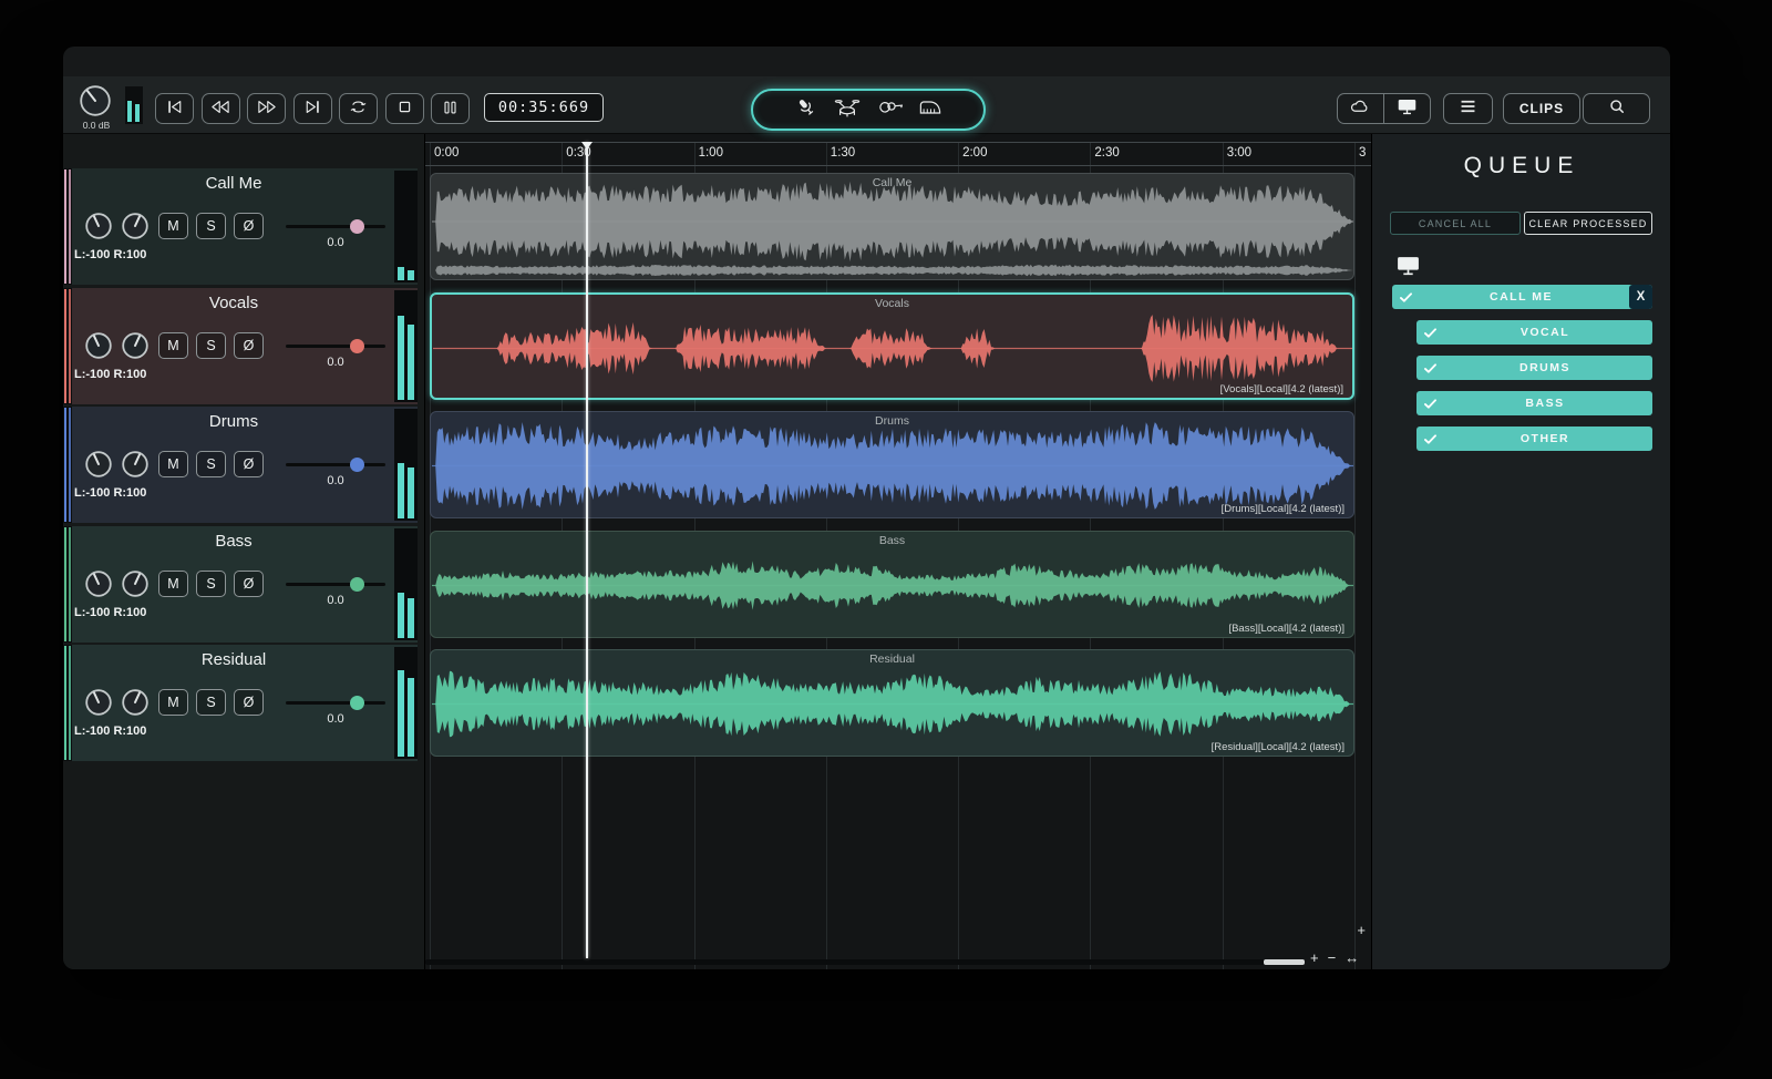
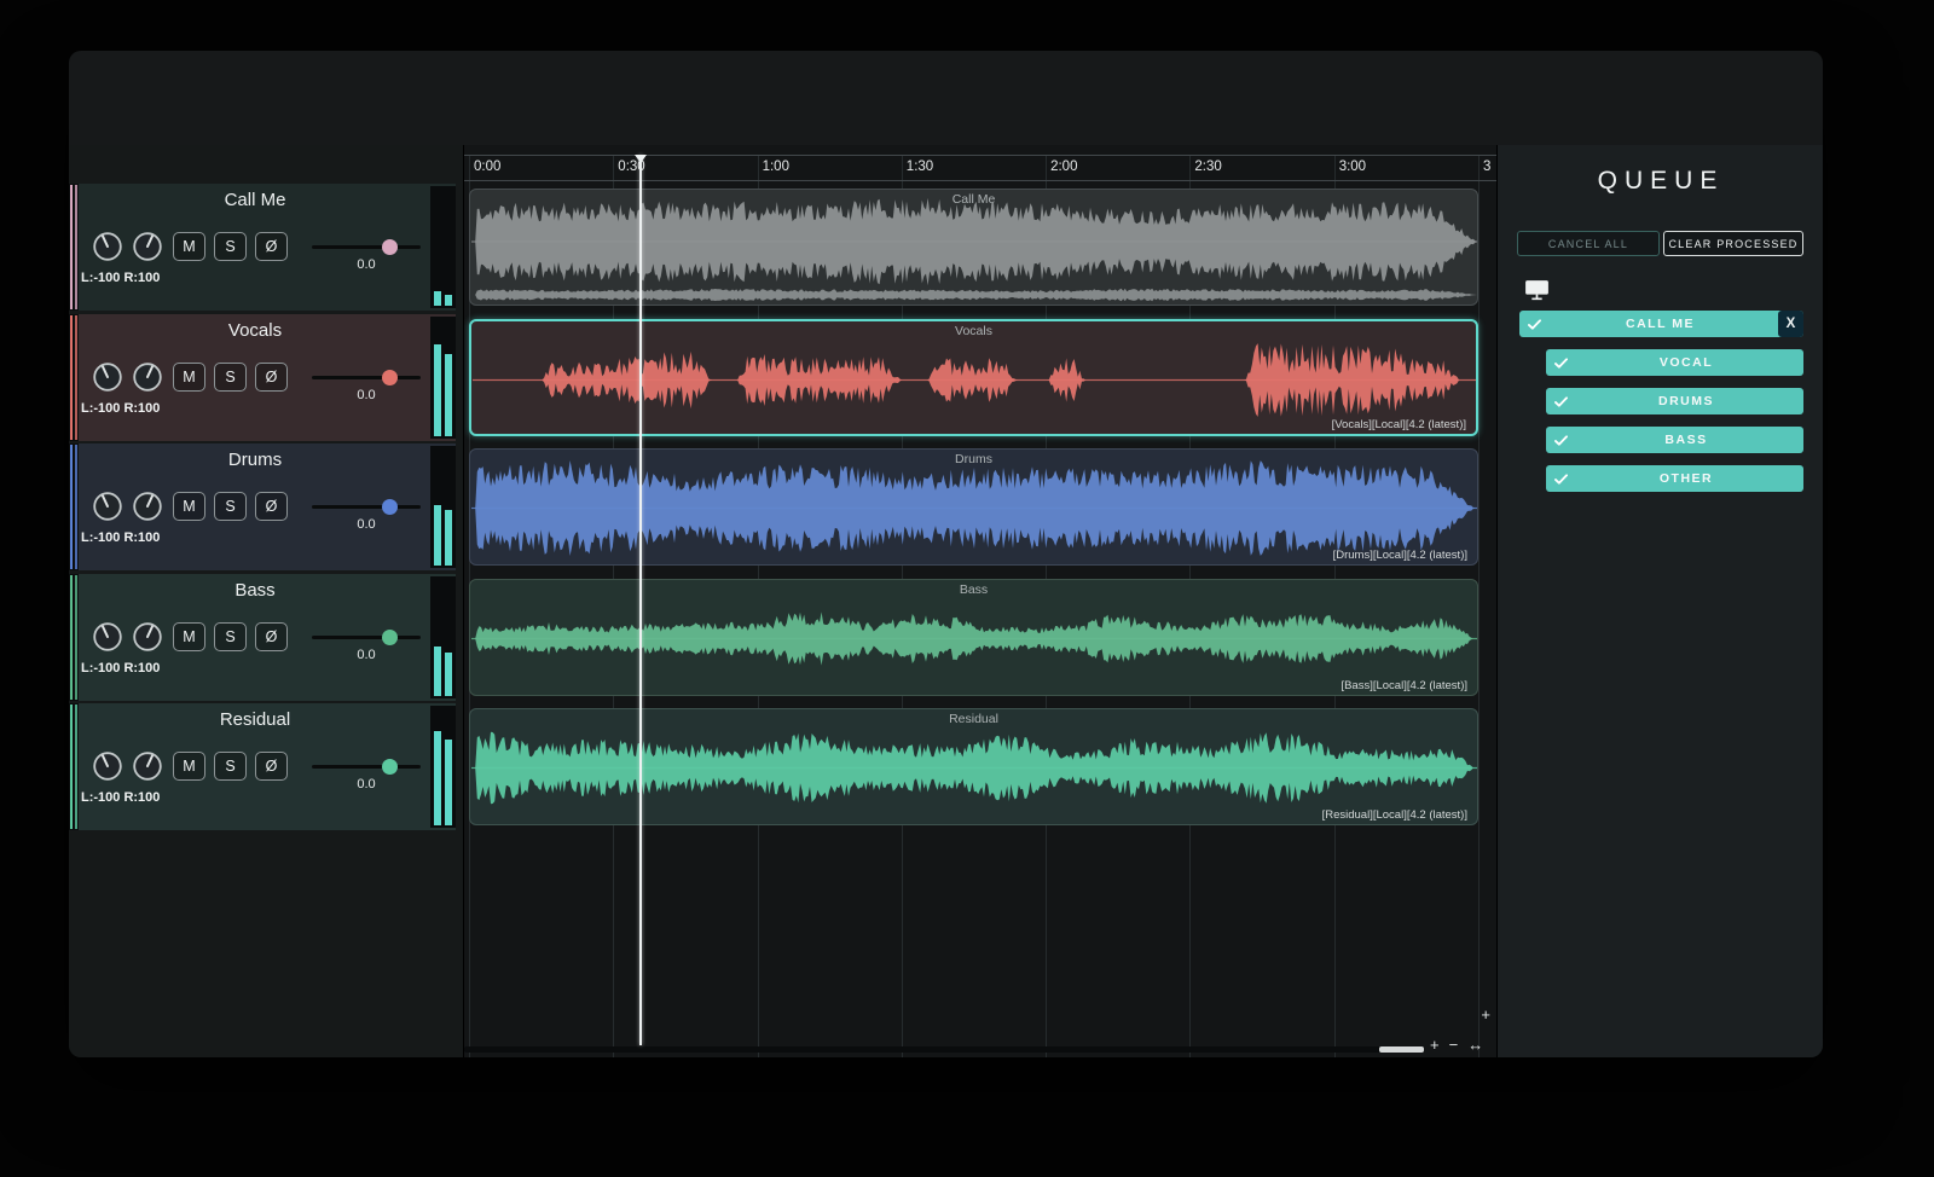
- 0.0 dB
- 00:35:669
- CLIPS
  Call Me
  M
  S
  Ø
  L:-100 R:100
  0.0
  Vocals
  M
  S
  Ø
  L:-100 R:100
  0.0
  Drums
  M
  S
  Ø
  L:-100 R:100
  0.0
  Bass
  M
  S
  Ø
  L:-100 R:100
  0.0
  Residual
  M
  S
  Ø
  L:-100 R:100
  0.0
  0:00
  0:3
  1:00
  1:30
  2:00
  2:30
  3:00
  3
  Call Me
  Vocals
  [Vocals][Local][4.2 (latest)]
  Drums
  [Drums][Local][4.2 (latest)]
  Bass
  [Bass][Local][4.2 (latest)]
  Residual
  [Residual][Local][4.2 (latest)]
  +
  −
  ↔
  +
  QUEUE
  CANCEL ALL
  CLEAR PROCESSED
  CALL ME
  X
  VOCAL
  DRUMS
  BASS
  OTHER
